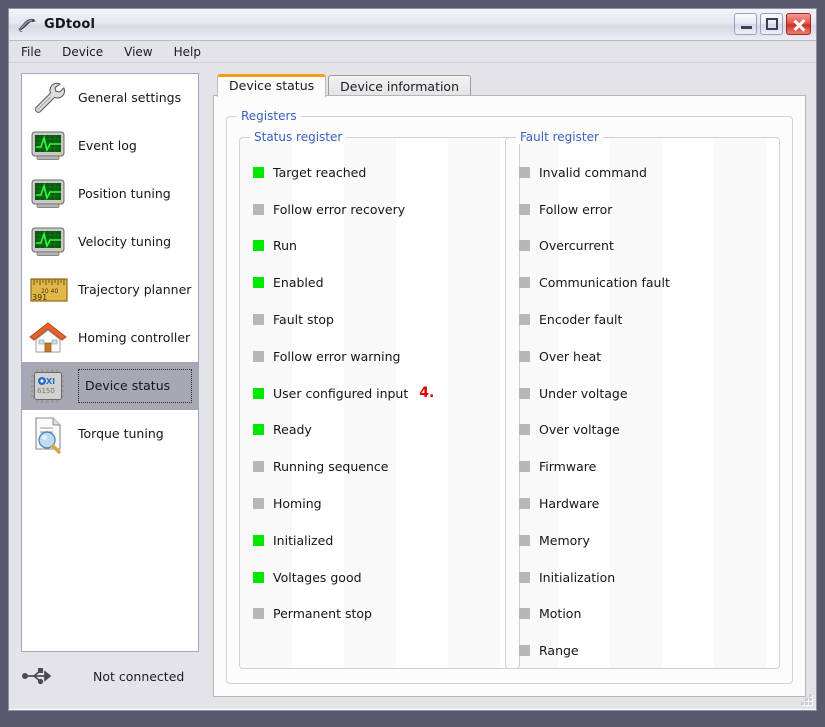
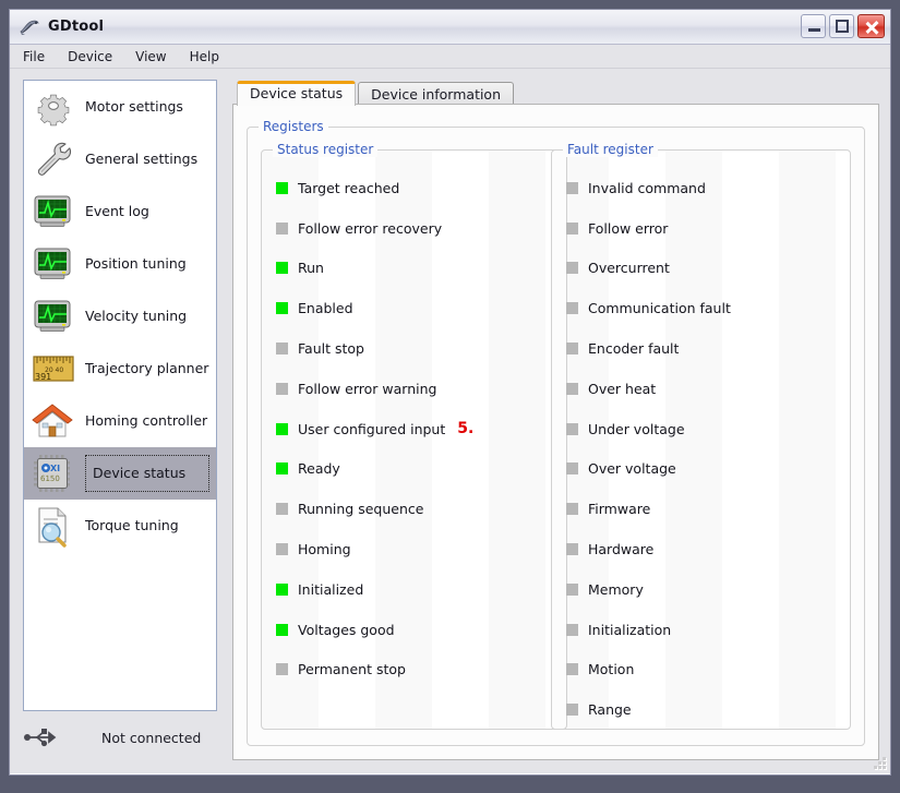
  GDtool
  File
  Device
  View
  Help
+ Motor settings
  General settings
  Event log
  Position tuning
  Velocity tuning
  391
  Trajectory planner
  Homing controller
  XI
  6150
  Device status
  Torque tuning
  Not connected
  Device status
  Device information
  Registers
  Status register
  Target reached
  Follow error recovery
  Run
  Enabled
  Fault stop
  Follow error warning
  User configured input
- 4.
+ 5.
  Ready
  Running sequence
  Homing
  Initialized
  Voltages good
  Permanent stop
  Fault register
  Invalid command
  Follow error
  Overcurrent
  Communication fault
  Encoder fault
  Over heat
  Under voltage
  Over voltage
  Firmware
  Hardware
  Memory
  Initialization
  Motion
  Range
